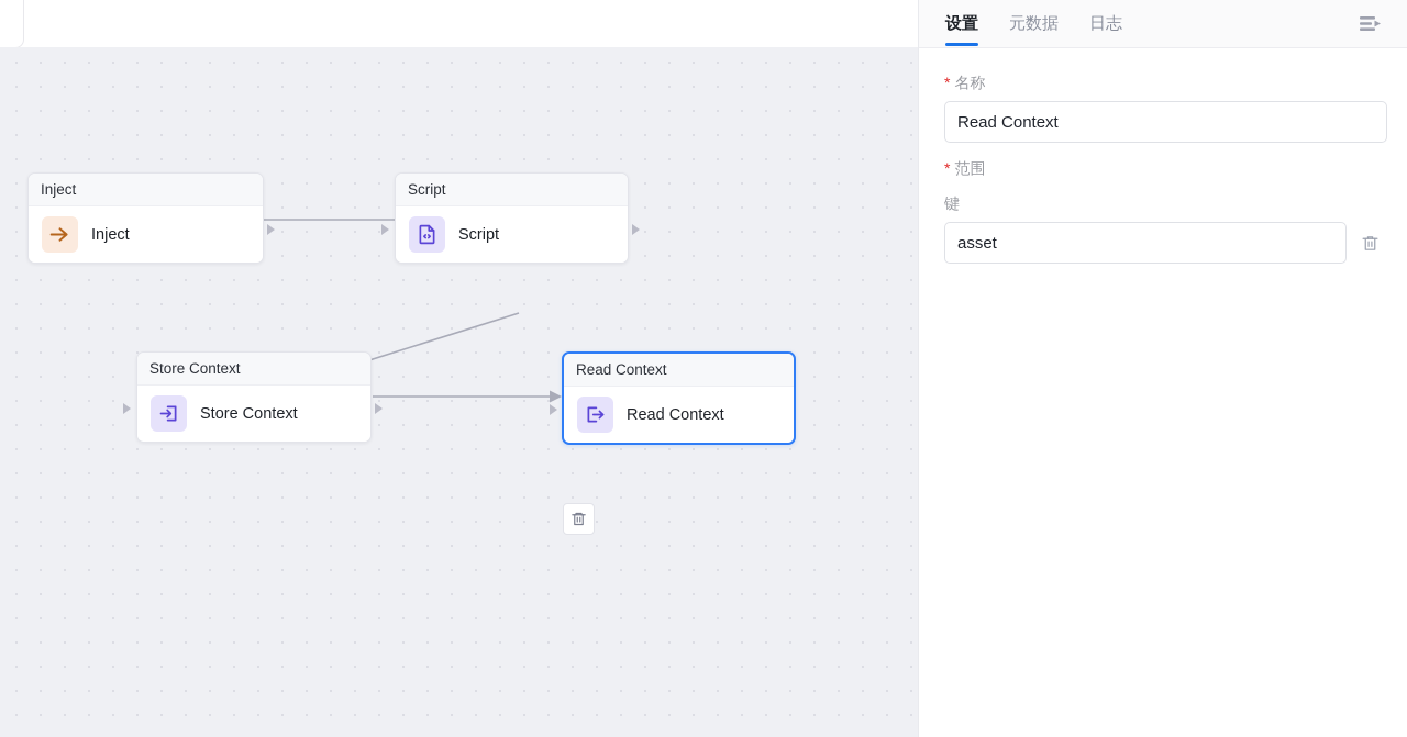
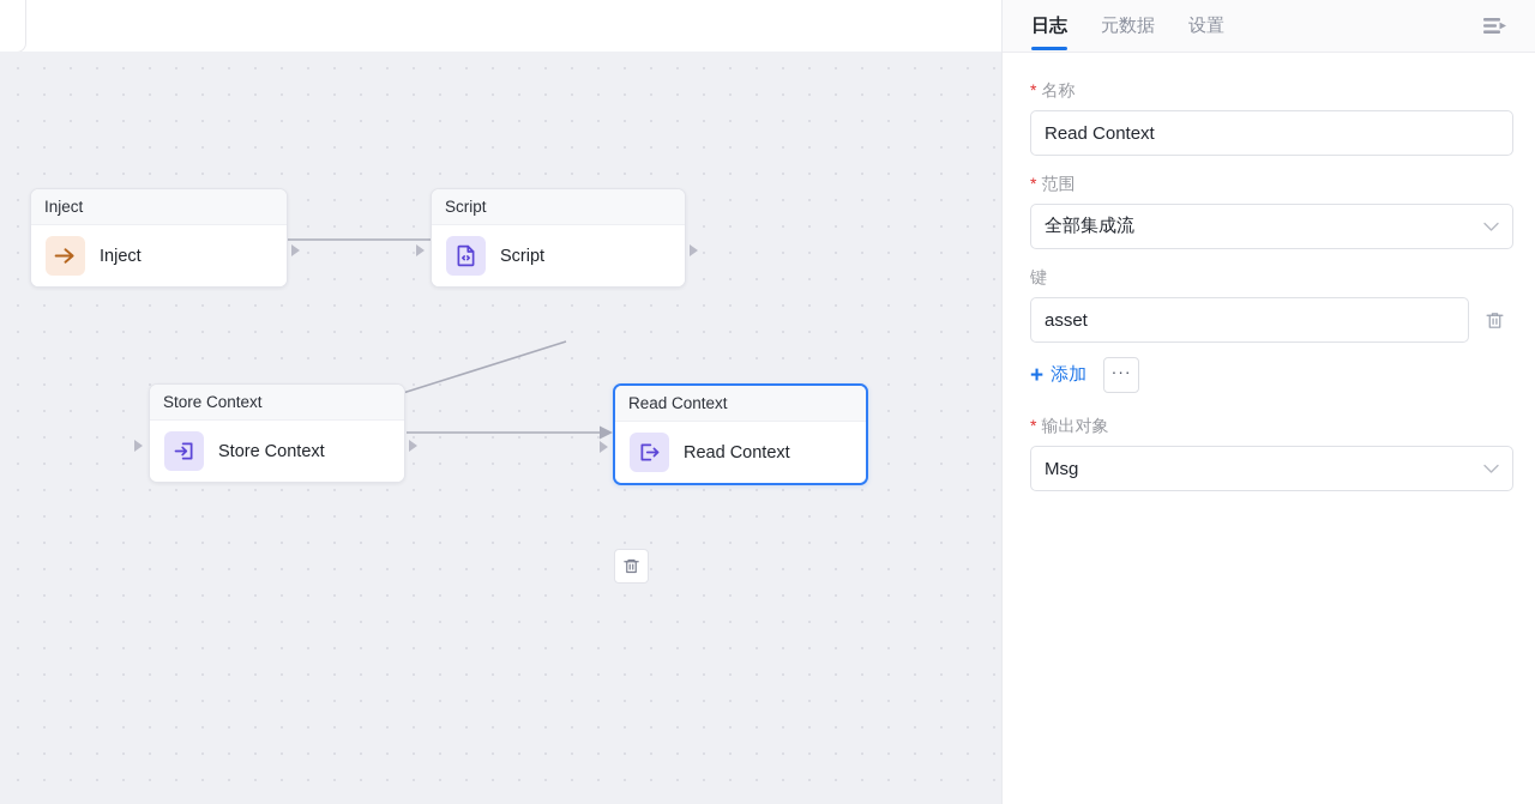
  Inject
  Inject
  Script
  Script
  Store Context
  Store Context
  Read Context
  Read Context
- 设置
+ 日志
  元数据
- 日志
+ 设置
  * 名称
  Read Context
  * 范围
+ 全部集成流
  键
  asset
+ +
+ 添加
+ ···
+ * 输出对象
+ Msg
